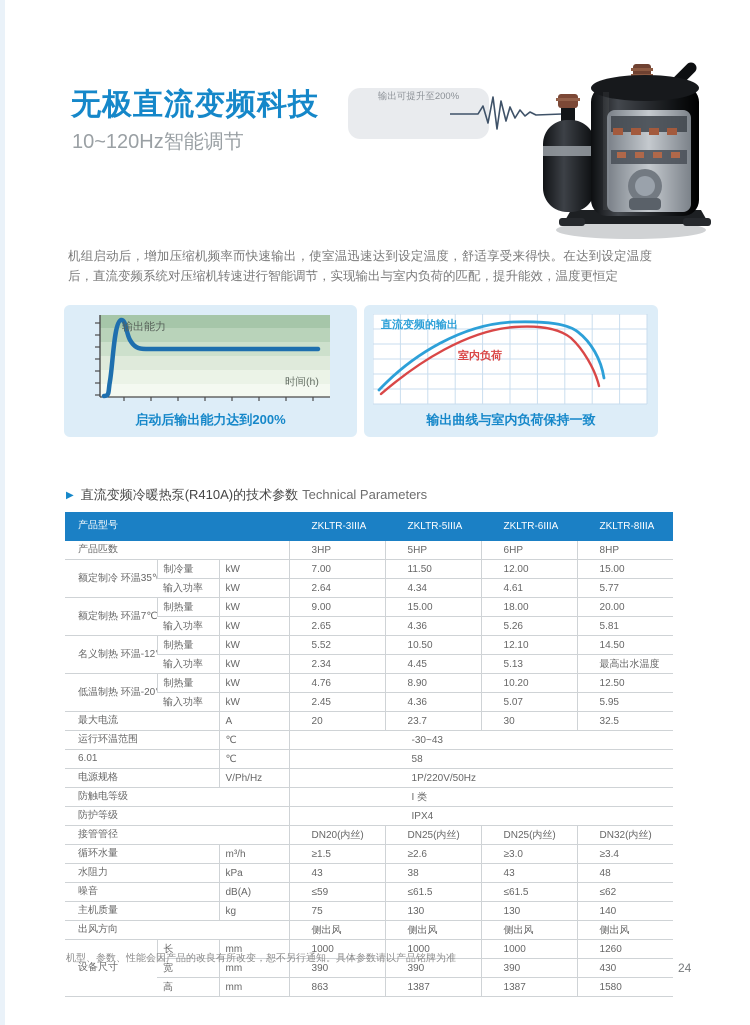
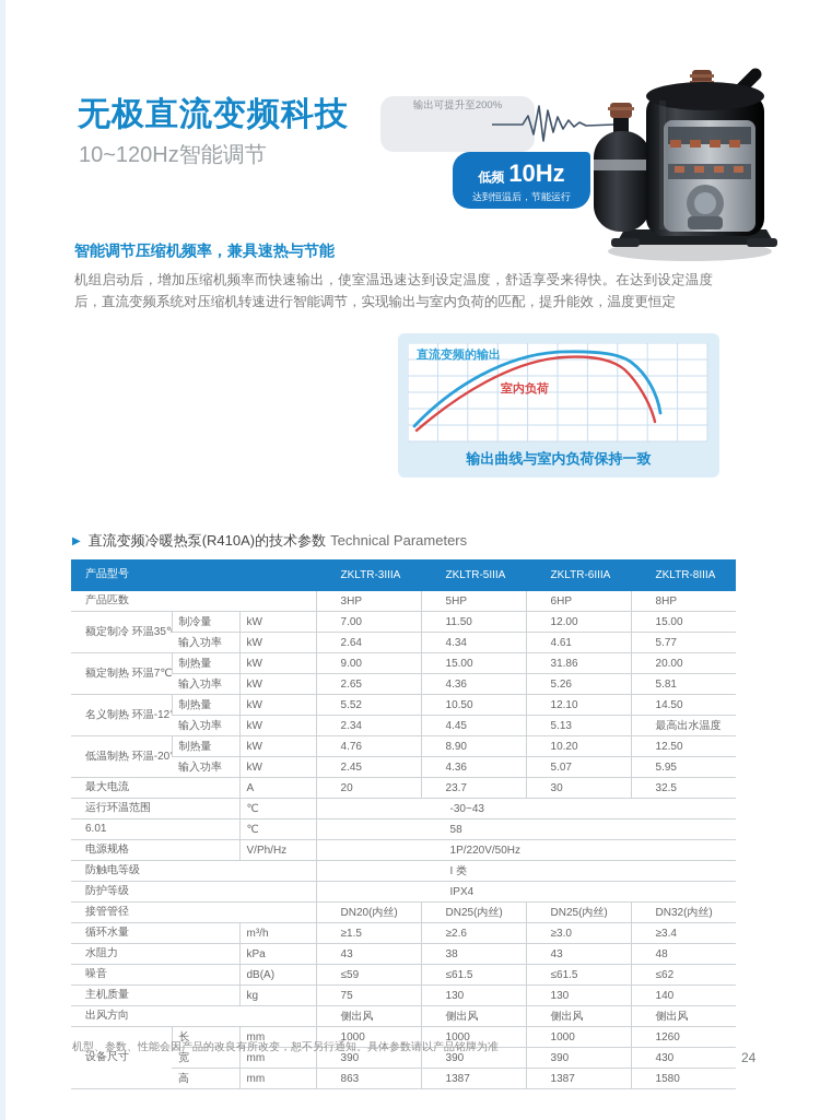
  无极直流变频科技
  10~120Hz智能调节
  输出可提升至200%
+ 低频 10Hz
+ 达到恒温后，节能运行
+ 智能调节压缩机频率，兼具速热与节能
  机组启动后，增加压缩机频率而快速输出，使室温迅速达到设定温度，舒适享受来得快。在达到设定温度后，直流变频系统对压缩机转速进行智能调节，实现输出与室内负荷的匹配，提升能效，温度更恒定
- 输出能力
- 时间(h)
- 启动后输出能力达到200%
  直流变频的输出
  室内负荷
  输出曲线与室内负荷保持一致
  ▶ 直流变频冷暖热泵(R410A)的技术参数 Technical Parameters
  产品型号	ZKLTR-3IIIA	ZKLTR-5IIIA	ZKLTR-6IIIA	ZKLTR-8IIIA
  产品匹数	3HP	5HP	6HP	8HP
  额定制冷 环温35	制冷量	kW	7.00	11.50	12.00	15.00
  输入功率	kW	2.64	4.34	4.61	5.77
- 额定制热 环温7℃	制热量	kW	9.00	15.00	18.00	20.00
+ 额定制热 环温7℃	制热量	kW	9.00	15.00	31.86	20.00
  输入功率	kW	2.65	4.36	5.26	5.81
  名义制热 环温-12	制热量	kW	5.52	10.50	12.10	14.50
  输入功率	kW	2.34	4.45	5.13	最高出水温度
  低温制热 环温-20	制热量	kW	4.76	8.90	10.20	12.50
  输入功率	kW	2.45	4.36	5.07	5.95
  最大电流	A	20	23.7	30	32.5
  运行环温范围	℃	-30~43
  6.01	℃	58
  电源规格	V/Ph/Hz	1P/220V/50Hz
  防触电等级	I 类
  防护等级	IPX4
  接管管径	DN20(内丝)	DN25(内丝)	DN25(内丝)	DN32(内丝)
  循环水量	m³/h	≥1.5	≥2.6	≥3.0	≥3.4
  水阻力	kPa	43	38	43	48
  噪音	dB(A)	≤59	≤61.5	≤61.5	≤62
  主机质量	kg	75	130	130	140
  出风方向	侧出风	侧出风	侧出风	侧出风
  设备尺寸	长	mm	1000	1000	1000	1260
  宽	mm	390	390	390	430
  高	mm	863	1387	1387	1580
  机型、参数、性能会因产品的改良有所改变，恕不另行通知。具体参数请以产品铭牌为准
  24
